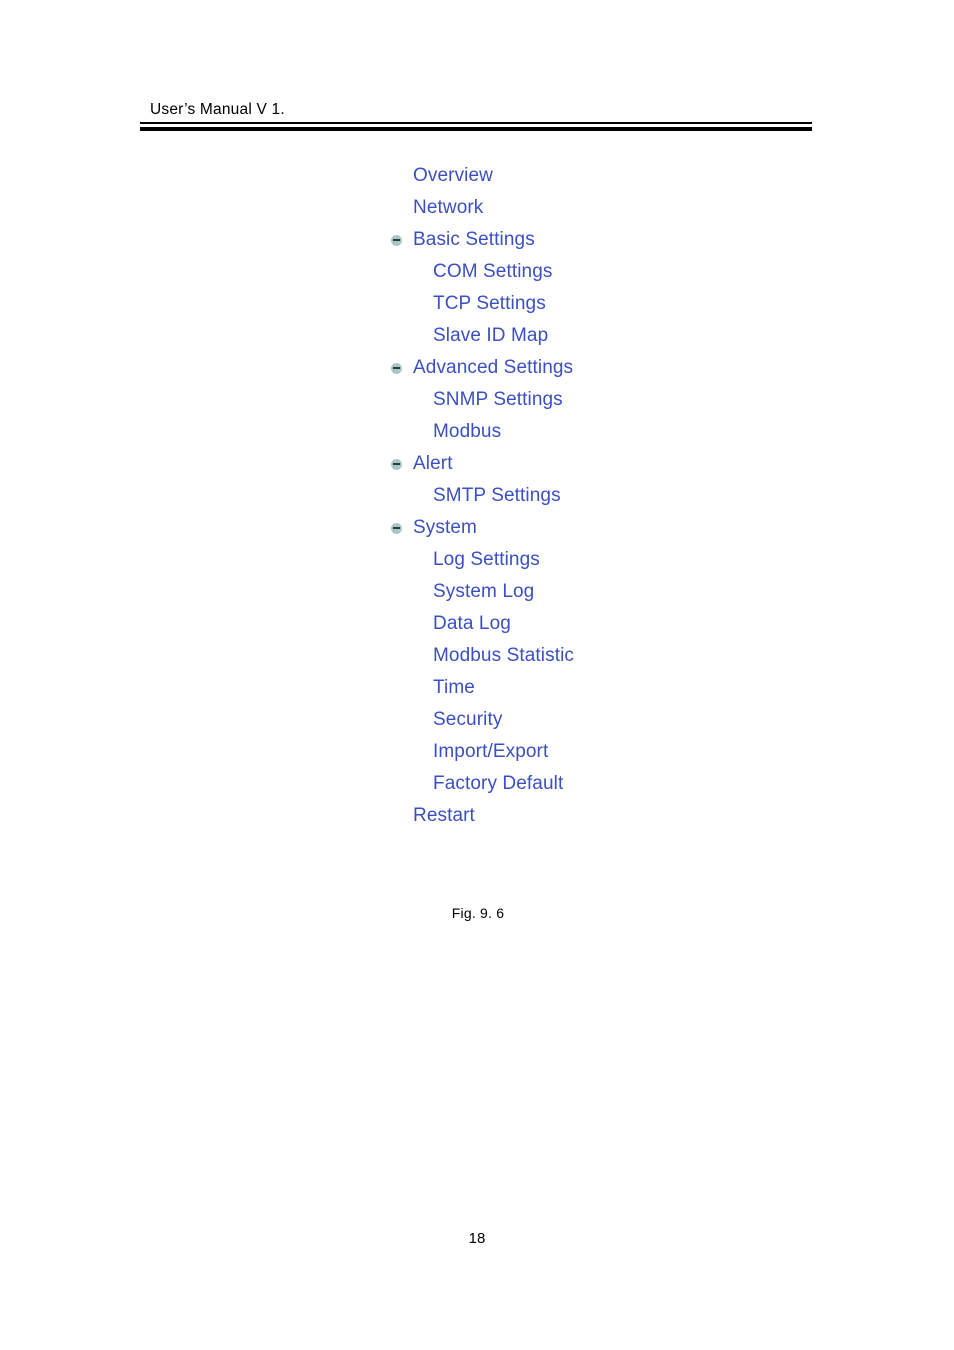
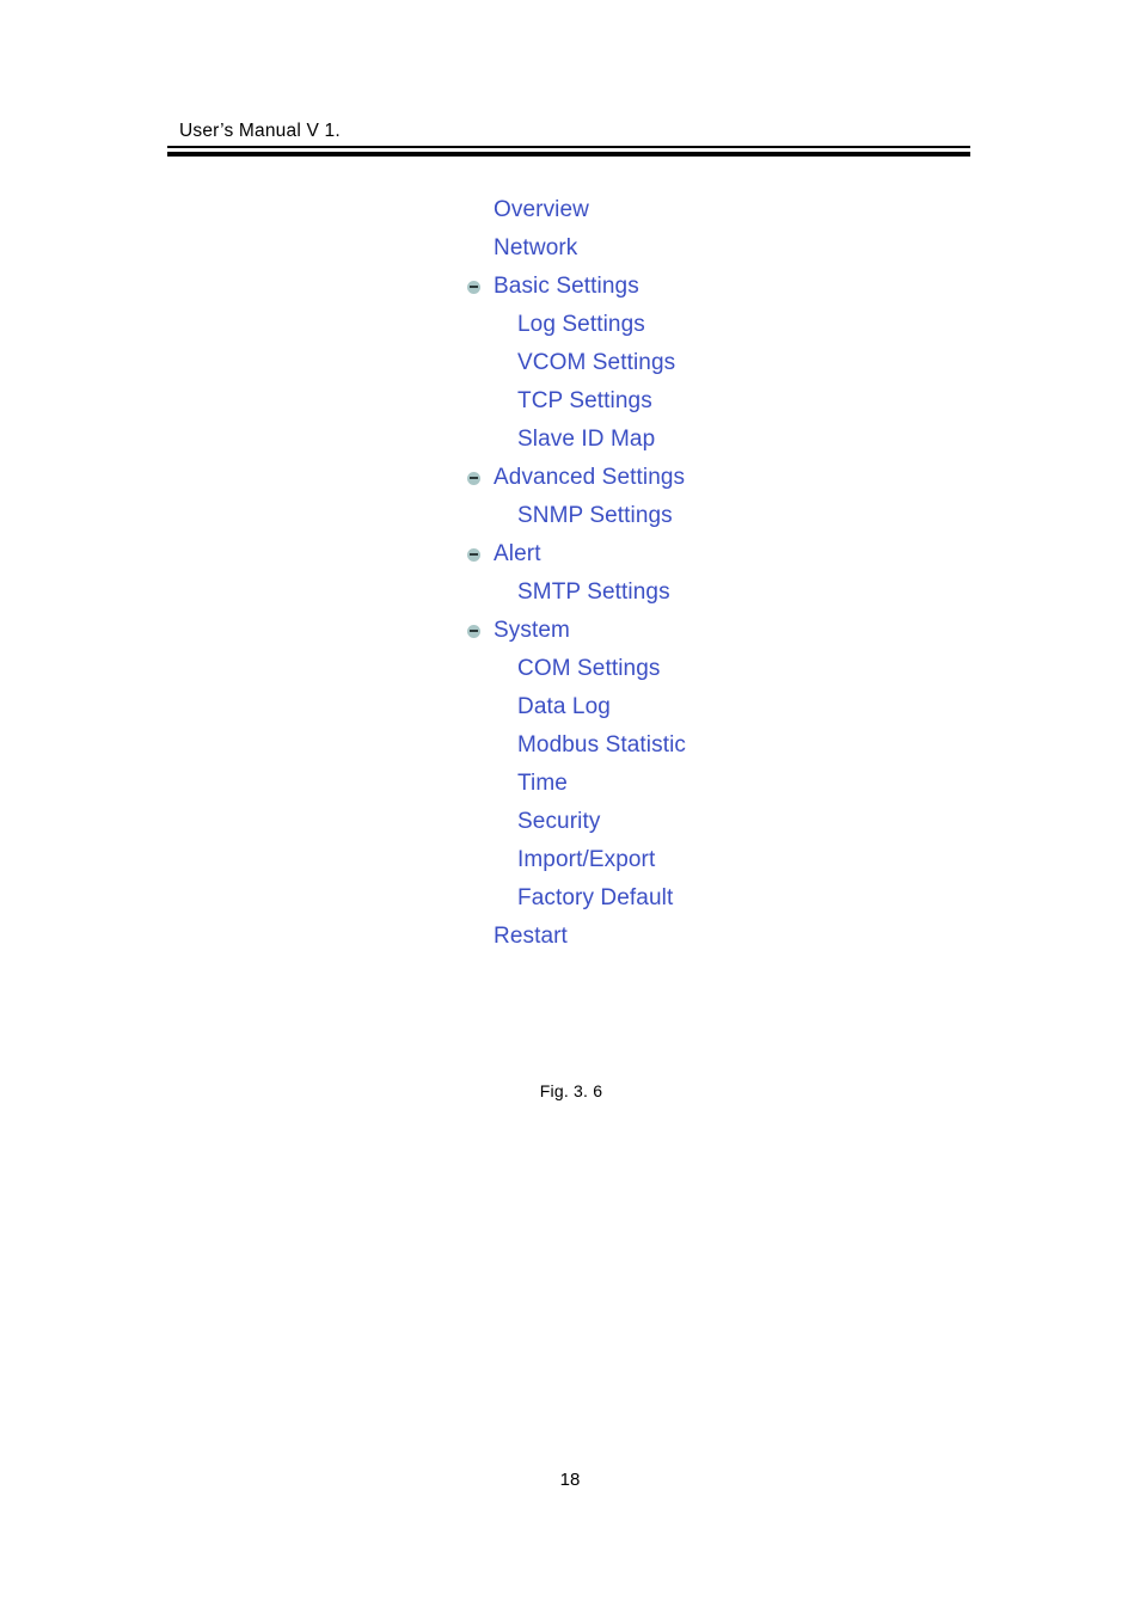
  User’s Manual V 1.
  Overview
  Network
  Basic Settings
- COM Settings
+ Log Settings
+ VCOM Settings
  TCP Settings
  Slave ID Map
  Advanced Settings
  SNMP Settings
- Modbus
  Alert
  SMTP Settings
  System
- Log Settings
+ COM Settings
- System Log
  Data Log
  Modbus Statistic
  Time
  Security
  Import/Export
  Factory Default
  Restart
- Fig. 9. 6
+ Fig. 3. 6
  18
